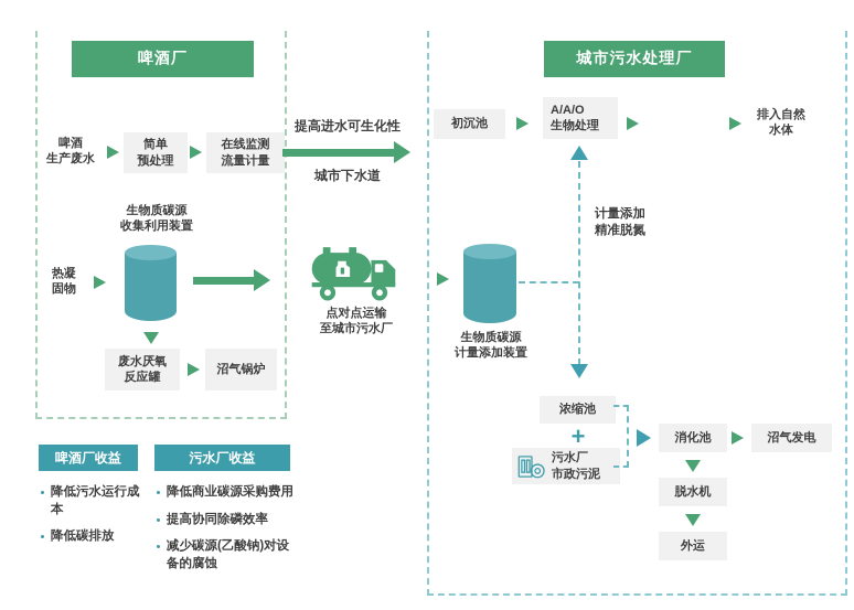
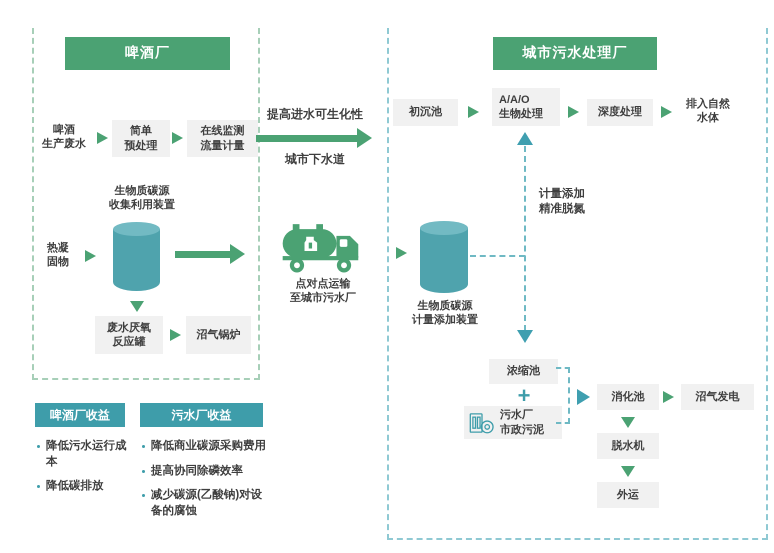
  啤酒厂
  城市污水处理厂
  啤酒
  生产废水
  简单
  预处理
  在线监测
  流量计量
  提高进水可生化性
  城市下水道
  生物质碳源
  收集利用装置
  热凝
  固物
  点对点运输
  至城市污水厂
  废水厌氧
  反应罐
  沼气锅炉
  生物质碳源
  计量添加装置
  计量添加
  精准脱氮
  初沉池
  A/A/O
  生物处理
+ 深度处理
  排入自然
  水体
  浓缩池
  +
  污水厂
  市政污泥
  消化池
  沼气发电
  脱水机
  外运
  啤酒厂收益
  污水厂收益
  降低污水运行成本
  降低碳排放
  降低商业碳源采购费用
  提高协同除磷效率
  减少碳源(乙酸钠)对设备的腐蚀
